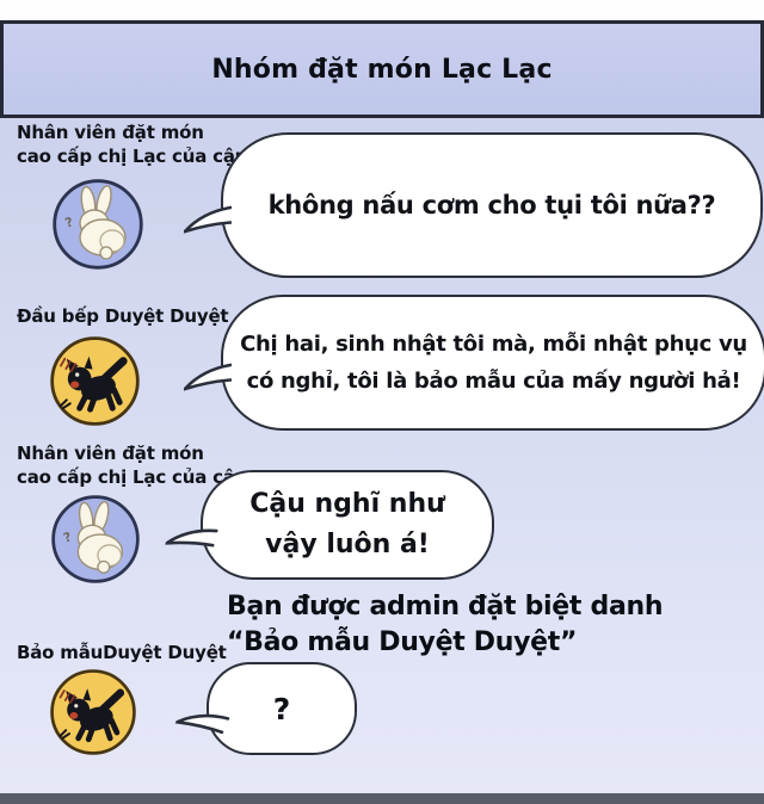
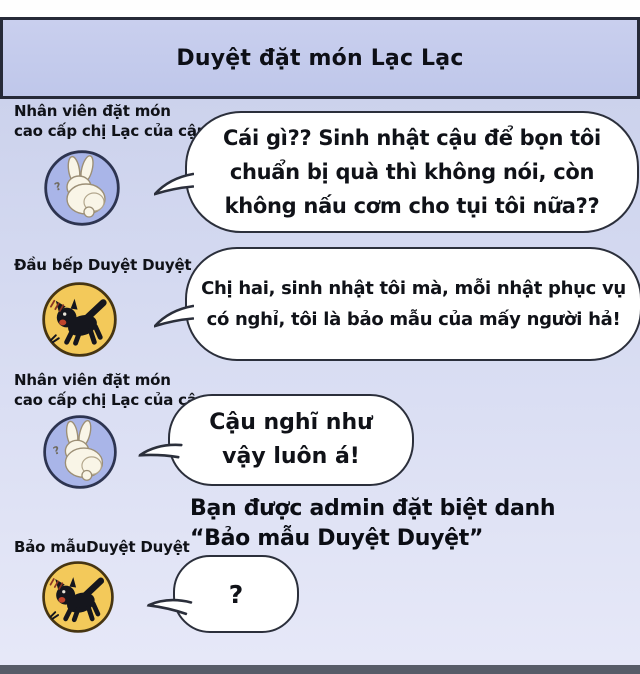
- Nhóm đặt món Lạc Lạc
+ Duyệt đặt món Lạc Lạc
  Nhân viên đặt món
  cao cấp chị Lạc của cậ
+ Cái gì?? Sinh nhật cậu để bọn tôi
+ chuẩn bị quà thì không nói, còn
  không nấu cơm cho tụi tôi nữa??
  Đầu bếp Duyệt Duyệt
  Chị hai, sinh nhật tôi mà, mỗi nhật phục vụ
  có nghỉ, tôi là bảo mẫu của mấy người hả!
  Nhân viên đặt món
  cao cấp chị Lạc của c
  Cậu nghĩ như
  vậy luôn á!
  Bạn được admin đặt biệt danh
  “Bảo mẫu Duyệt Duyệt”
  Bảo mẫuDuyệt Duyệt
  ?
